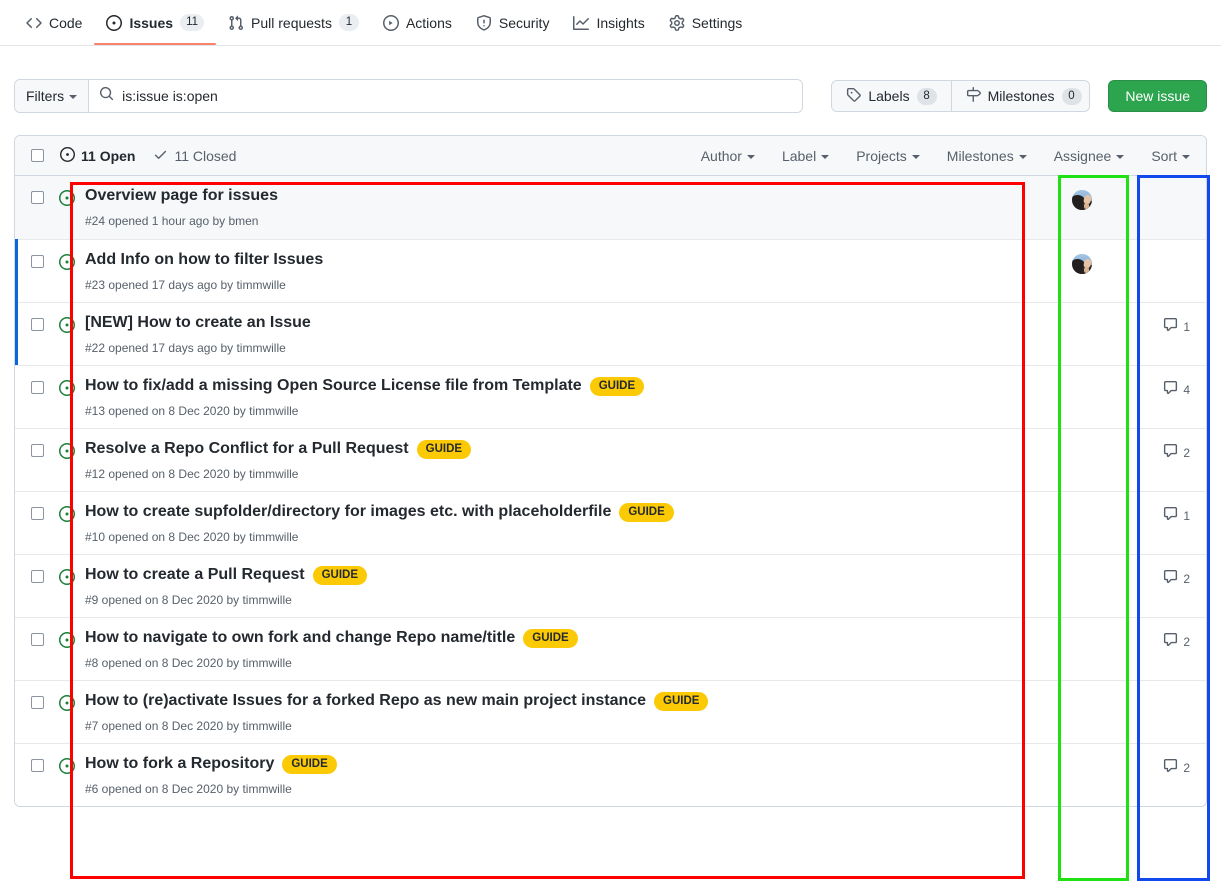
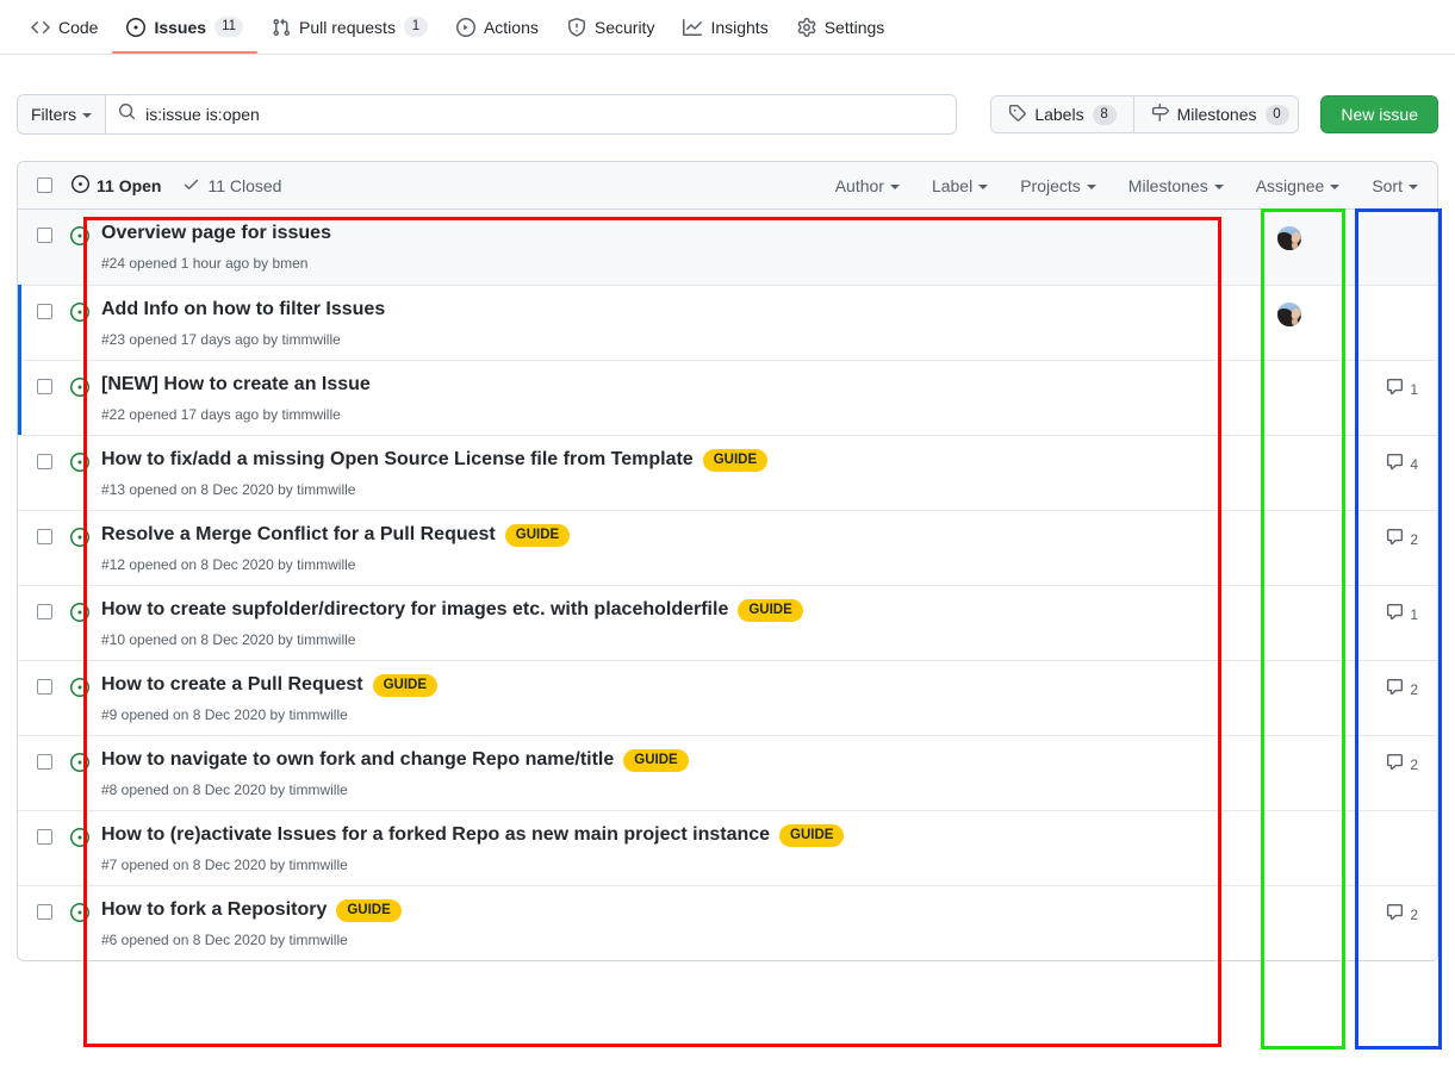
  Code
  Issues
  11
  Pull requests
  1
  Actions
  Security
  Insights
  Settings
  Filters
  is:issue is:open
  Labels
  8
  Milestones
  0
  New issue
  11 Open
  11 Closed
  Author
  Label
  Projects
  Milestones
  Assignee
  Sort
  Overview page for issues
  #24 opened 1 hour ago by bmen
  Add Info on how to filter Issues
  #23 opened 17 days ago by timmwille
  [NEW] How to create an Issue
  #22 opened 17 days ago by timmwille
  1
  How to fix/add a missing Open Source License file from Template
  GUIDE
  #13 opened on 8 Dec 2020 by timmwille
  4
- Resolve a Repo Conflict for a Pull Request
+ Resolve a Merge Conflict for a Pull Request
  GUIDE
  #12 opened on 8 Dec 2020 by timmwille
  2
  How to create supfolder/directory for images etc. with placeholderfile
  GUIDE
  #10 opened on 8 Dec 2020 by timmwille
  1
  How to create a Pull Request
  GUIDE
  #9 opened on 8 Dec 2020 by timmwille
  2
  How to navigate to own fork and change Repo name/title
  GUIDE
  #8 opened on 8 Dec 2020 by timmwille
  2
  How to (re)activate Issues for a forked Repo as new main project instance
  GUIDE
  #7 opened on 8 Dec 2020 by timmwille
  How to fork a Repository
  GUIDE
  #6 opened on 8 Dec 2020 by timmwille
  2
